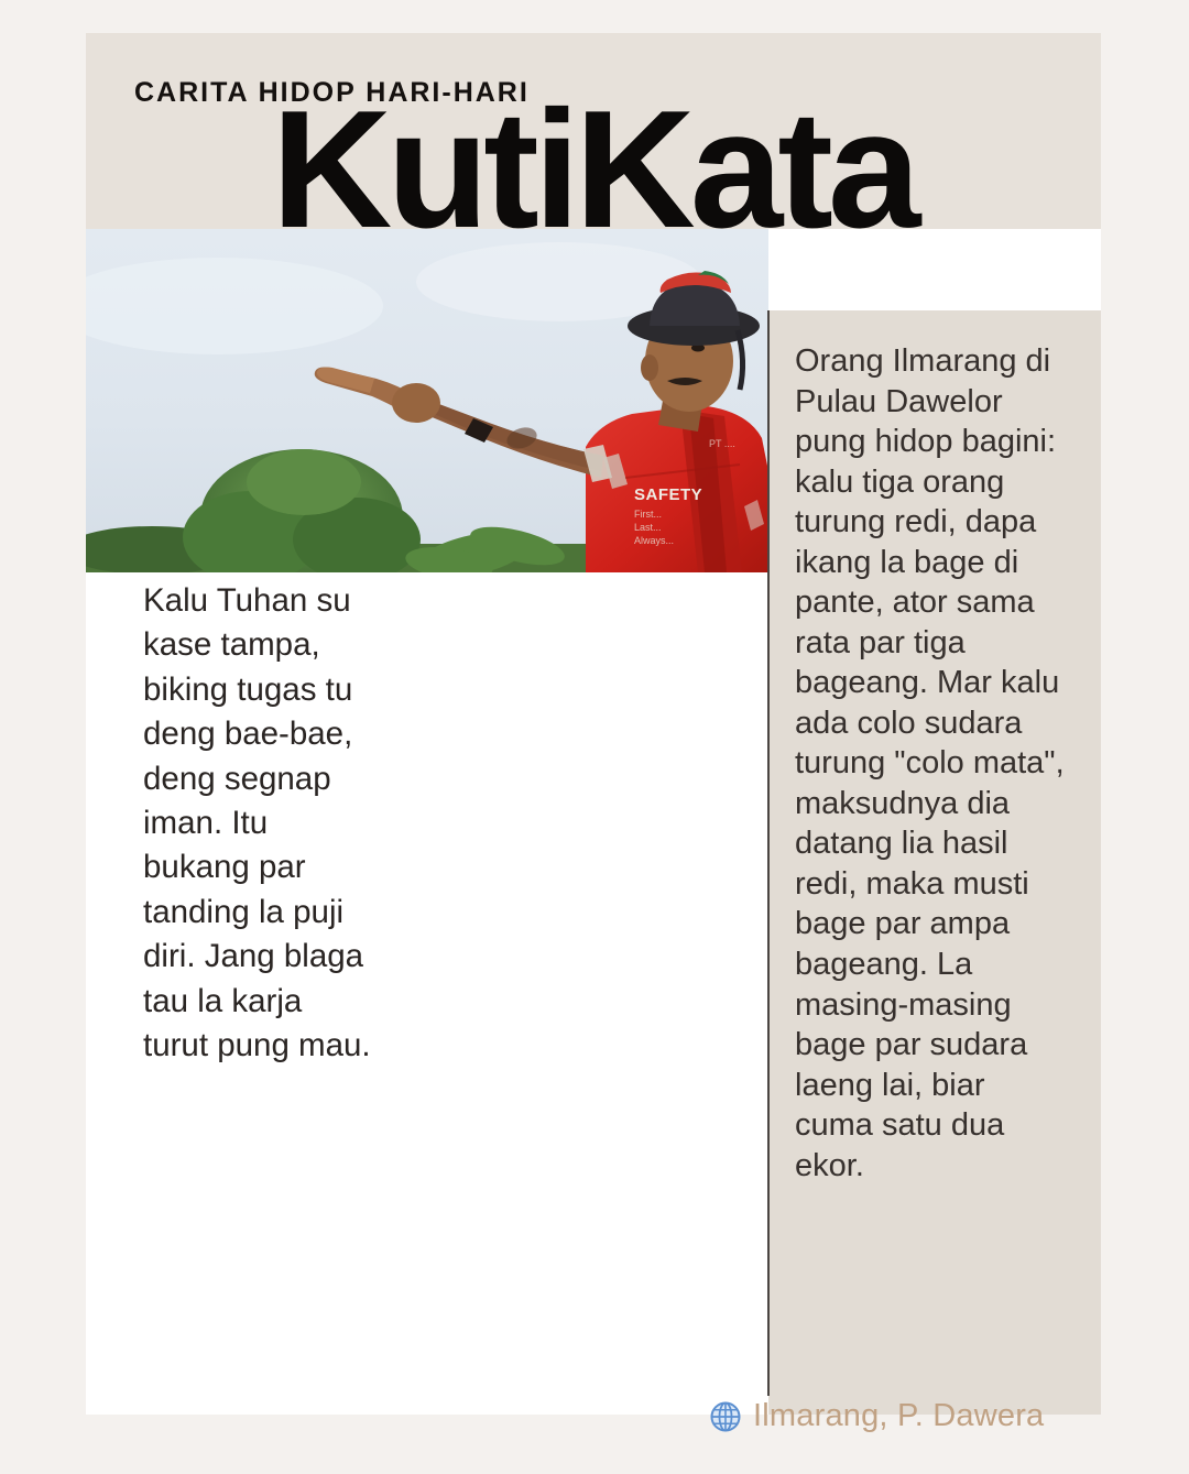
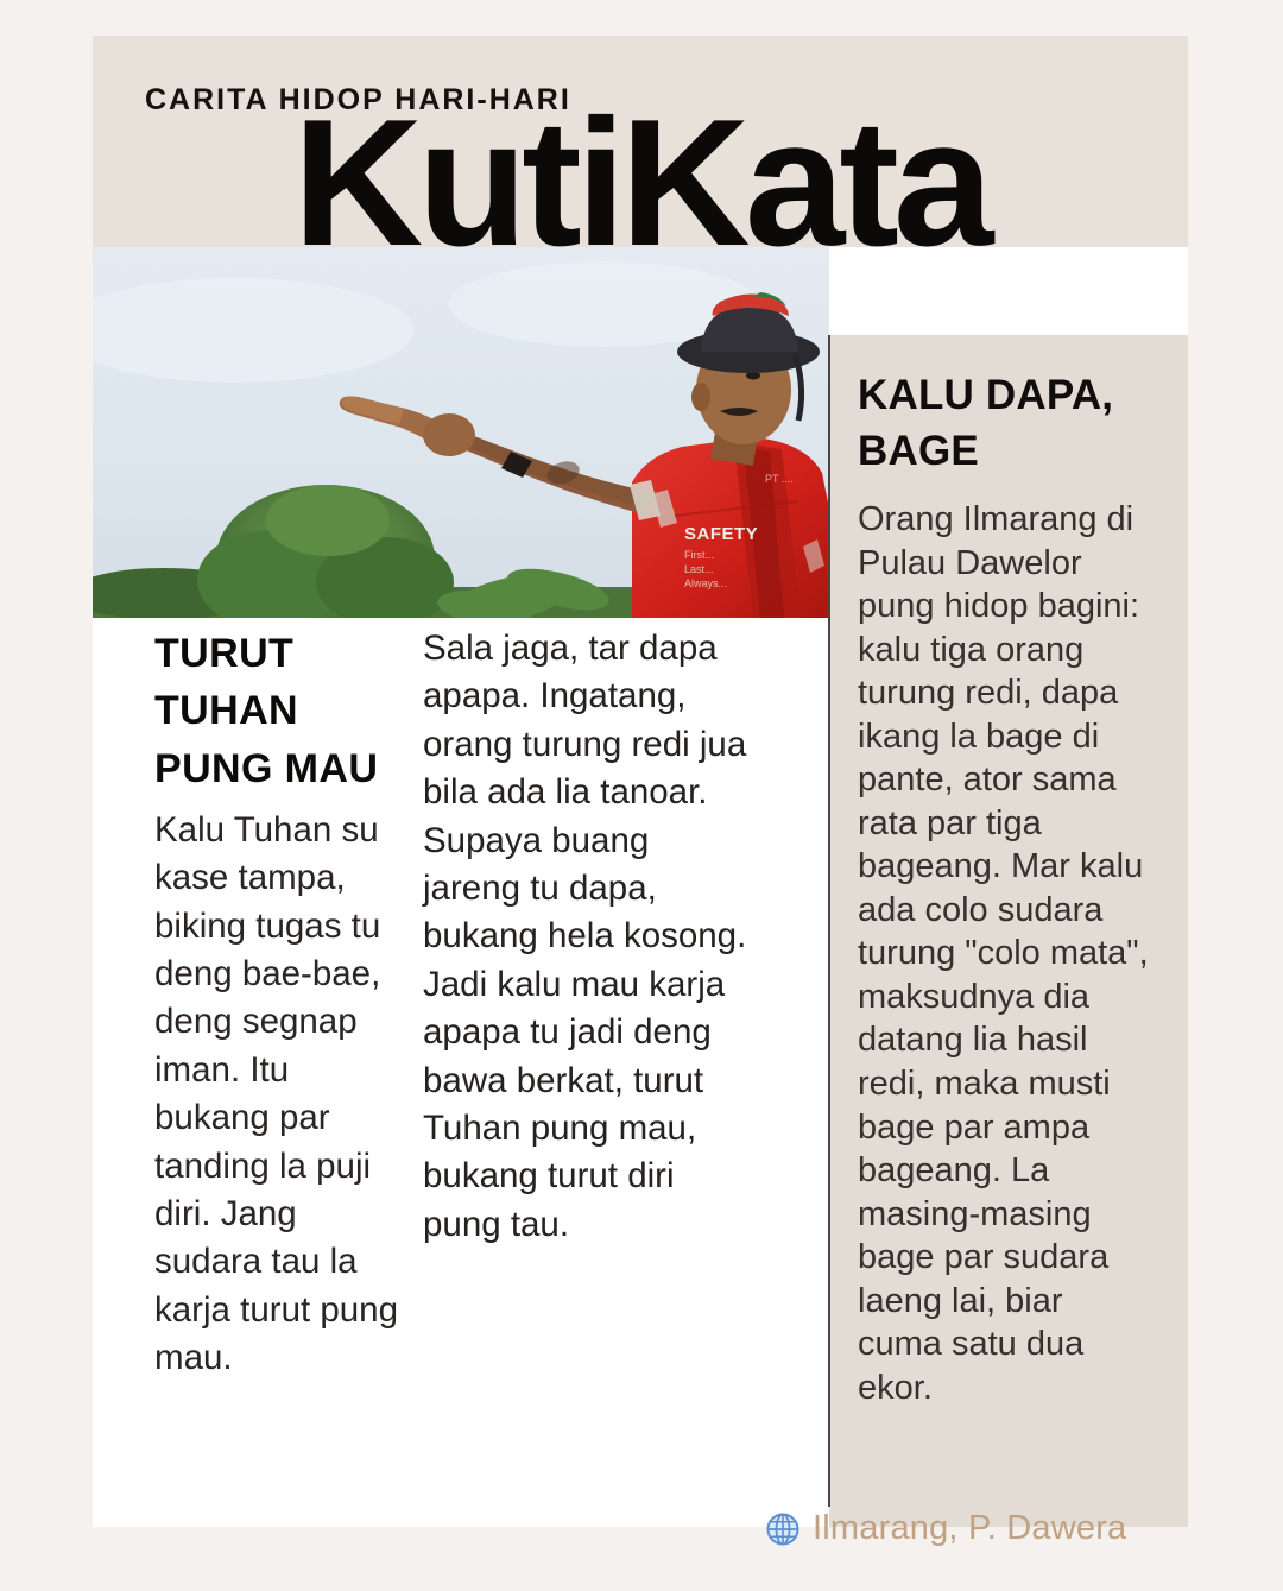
  CARITA HIDOP HARI-HARI
  SAFETY
  First...
  Last...
  Always...
  PT ....
  KutiKata
+ TURUT TUHAN PUNG MAU
- Kalu Tuhan su kase tampa, biking tugas tu deng bae-bae, deng segnap iman. Itu bukang par tanding la puji diri. Jang blaga tau la karja turut pung mau.
+ Kalu Tuhan su kase tampa, biking tugas tu deng bae-bae, deng segnap iman. Itu bukang par tanding la puji diri. Jang sudara tau la karja turut pung mau.
+ Sala jaga, tar dapa apapa. Ingatang, orang turung redi jua bila ada lia tanoar. Supaya buang jareng tu dapa, bukang hela kosong. Jadi kalu mau karja apapa tu jadi deng bawa berkat, turut Tuhan pung mau, bukang turut diri pung tau.
+ KALU DAPA, BAGE
  Orang Ilmarang di Pulau Dawelor pung hidop bagini: kalu tiga orang turung redi, dapa ikang la bage di pante, ator sama rata par tiga bageang. Mar kalu ada colo sudara turung "colo mata", maksudnya dia datang lia hasil redi, maka musti bage par ampa bageang. La masing-masing bage par sudara laeng lai, biar cuma satu dua ekor.
  Ilmarang, P. Dawera
